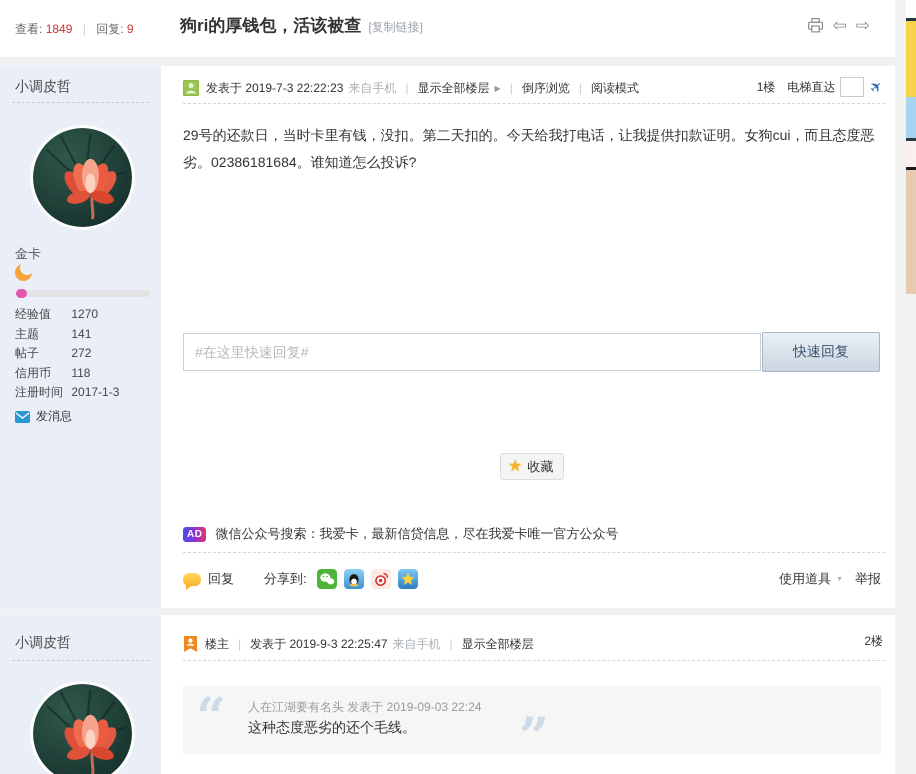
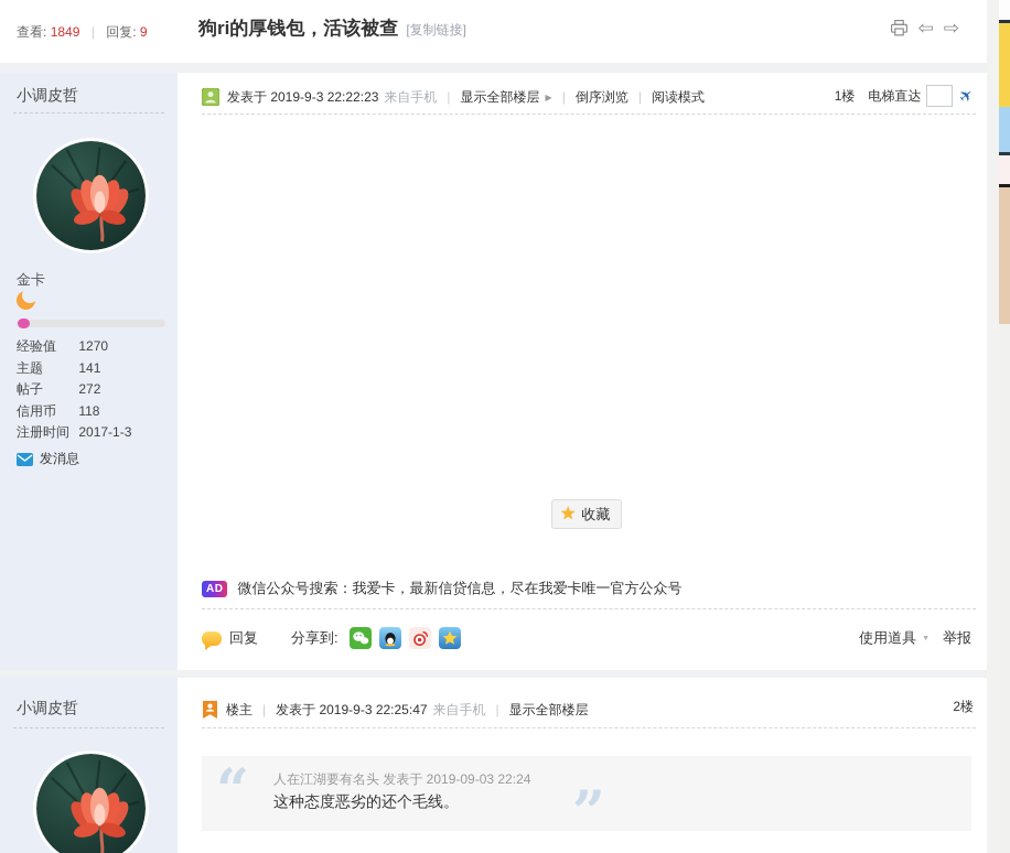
  查看: 1849 | 回复: 9
  狗ri的厚钱包，活该被查 [复制链接]
  ⇦
  ⇨
  小调皮哲
  金卡
  经验值 1270
  主题 141
  帖子 272
  信用币 118
  注册时间 2017-1-3
  发消息
- 发表于 2019-7-3 22:22:23
+ 发表于 2019-9-3 22:22:23
  来自手机
  |
  显示全部楼层
  ▶
  |
  倒序浏览
  |
  阅读模式
  1楼
  电梯直达
- 29号的还款日，当时卡里有钱，没扣。第二天扣的。今天给我打电话，让我提供扣款证明。女狗cui，而且态度恶劣。02386181684。谁知道怎么投诉?
- #在这里快速回复#
- 快速回复
  ★
  收藏
  AD
  微信公众号搜索：我爱卡，最新信贷信息，尽在我爱卡唯一官方公众号
  回复
  分享到:
  使用道具
  举报
  小调皮哲
  楼主
  |
  发表于 2019-9-3 22:25:47
  来自手机
  |
  显示全部楼层
  2楼
  “
  ”
  人在江湖要有名头 发表于 2019-09-03 22:24
  这种态度恶劣的还个毛线。
